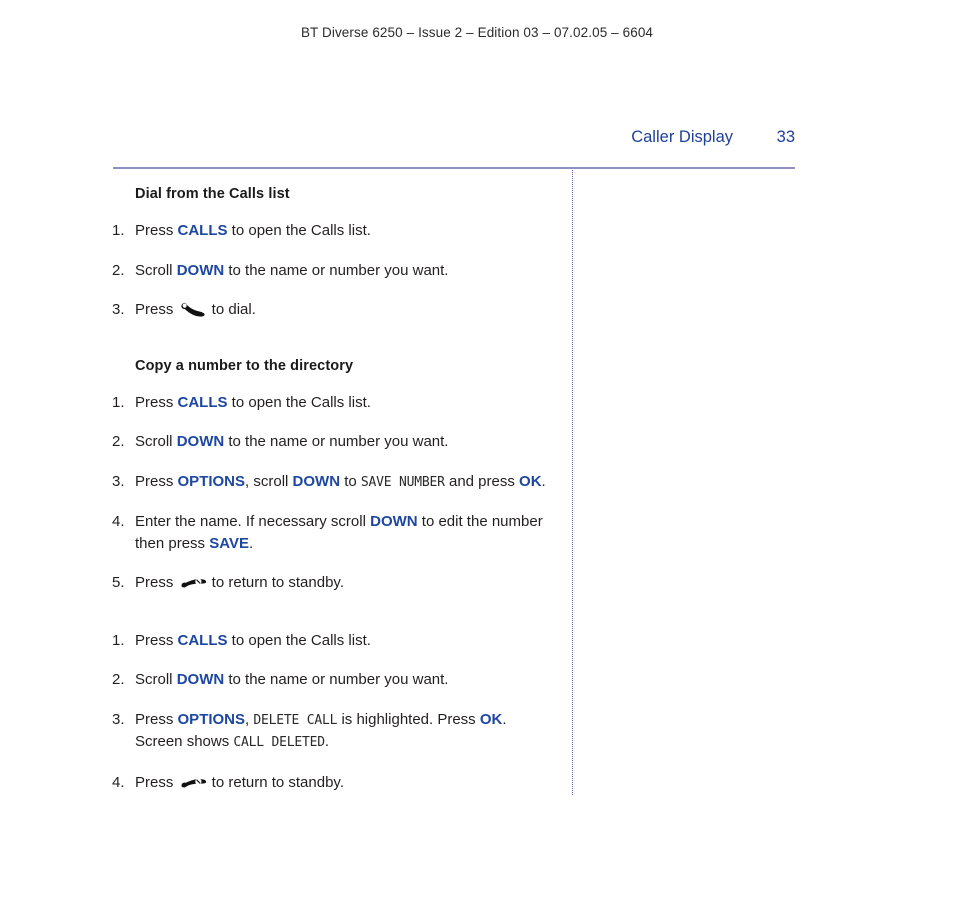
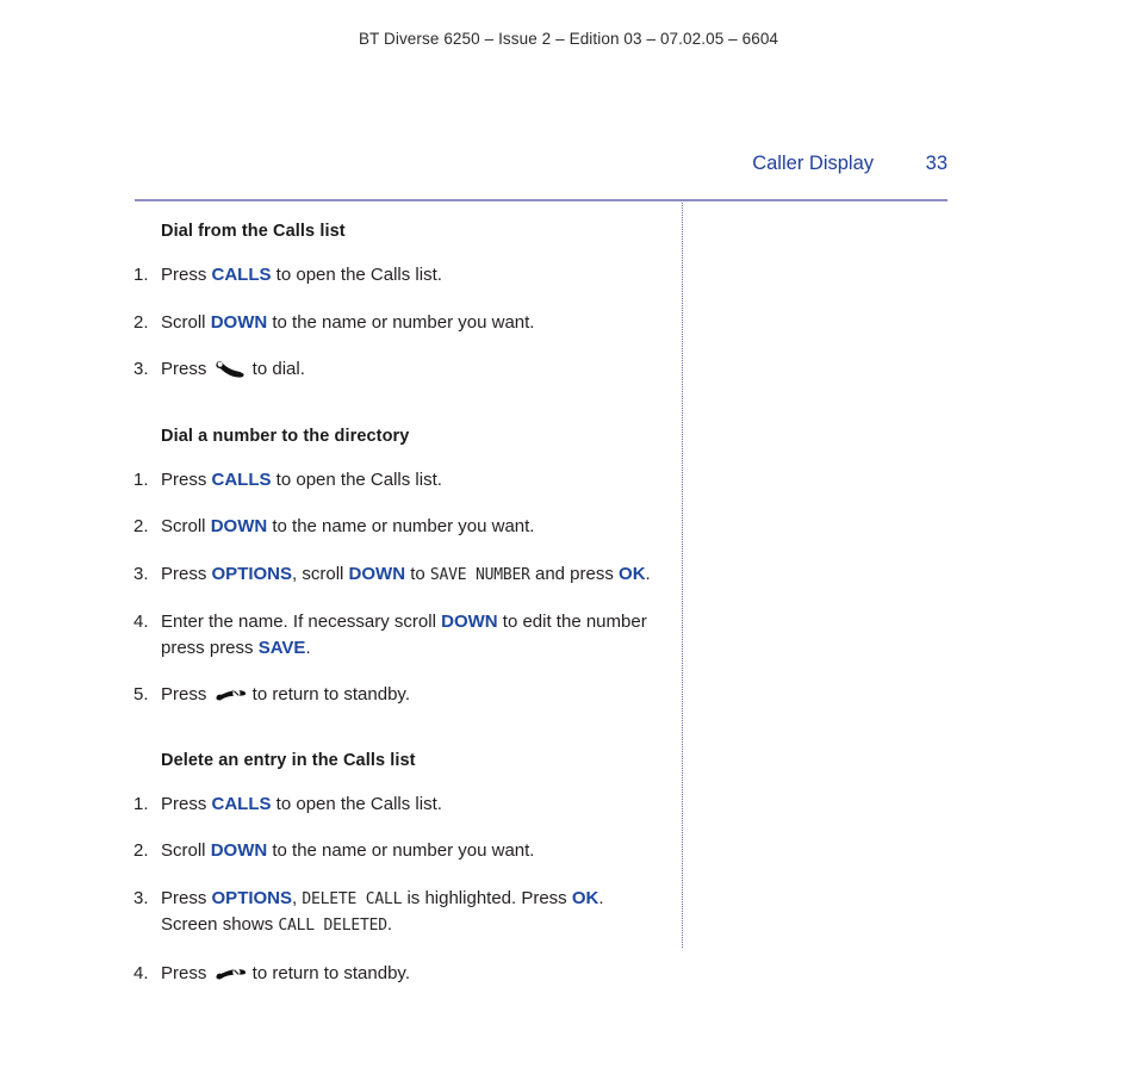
  BT Diverse 6250 – Issue 2 – Edition 03 – 07.02.05 – 6604
  Caller Display
  33
  Dial from the Calls list
  1.
  Press CALLS to open the Calls list.
  2.
  Scroll DOWN to the name or number you want.
  3.
  Press to dial.
- Copy a number to the directory
+ Dial a number to the directory
  1.
  Press CALLS to open the Calls list.
  2.
  Scroll DOWN to the name or number you want.
  3.
  Press OPTIONS, scroll DOWN to SAVE NUMBER and press OK.
  4.
- Enter the name. If necessary scroll DOWN to edit the number then press SAVE.
+ Enter the name. If necessary scroll DOWN to edit the number press press SAVE.
  5.
  Press to return to standby.
+ Delete an entry in the Calls list
  1.
  Press CALLS to open the Calls list.
  2.
  Scroll DOWN to the name or number you want.
  3.
  Press OPTIONS, DELETE CALL is highlighted. Press OK. Screen shows CALL DELETED.
  4.
  Press to return to standby.
